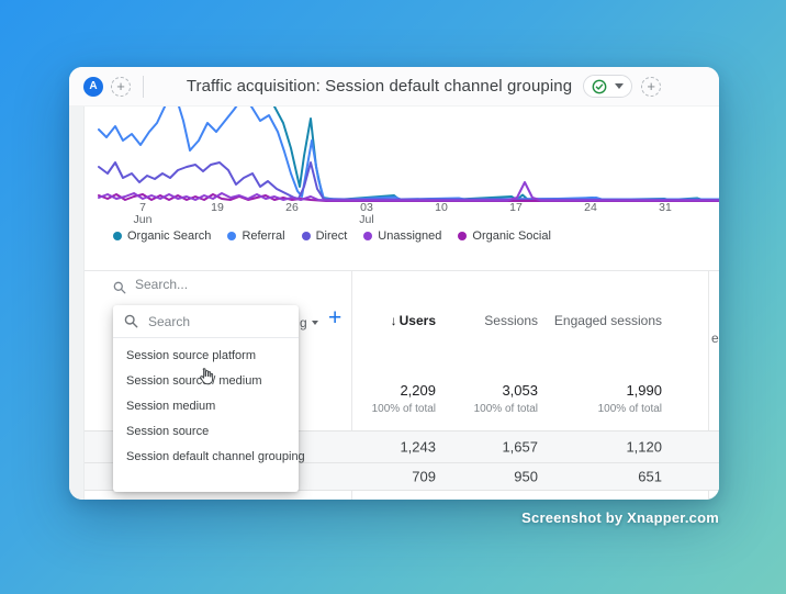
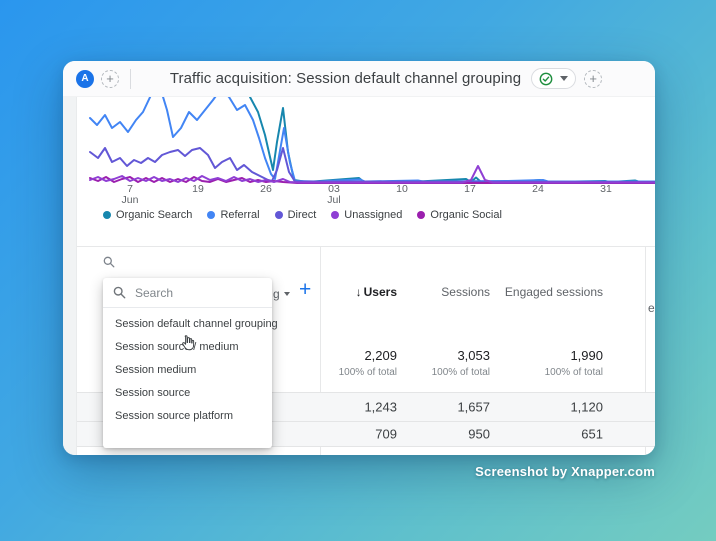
  A
  +
  Traffic acquisition: Session default channel grouping
  +
  7
  Jun
  19
  26
  03
  Jul
  10
  17
  24
  31
  Organic Search
  Referral
  Direct
  Unassigned
  Organic Social
- Search...
  g
  +
  ↓ Users
  Sessions
  Engaged sessions
  2,209
  3,053
  1,990
  100% of total
  100% of total
  100% of total
  1,243
  1,657
  1,120
  709
  950
  651
  Search
- Session source platform
+ Session default channel grouping
  Session sourc / medium
  Session medium
  Session source
- Session default channel grouping
+ Session source platform
  Screenshot by Xnapper.com
